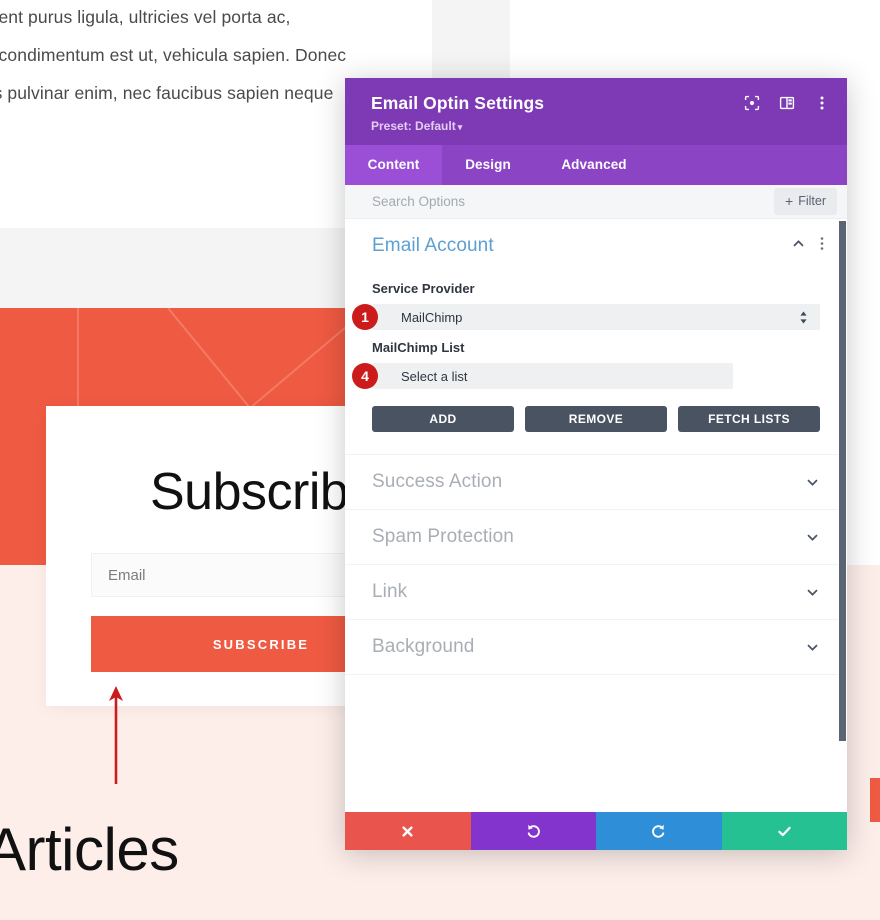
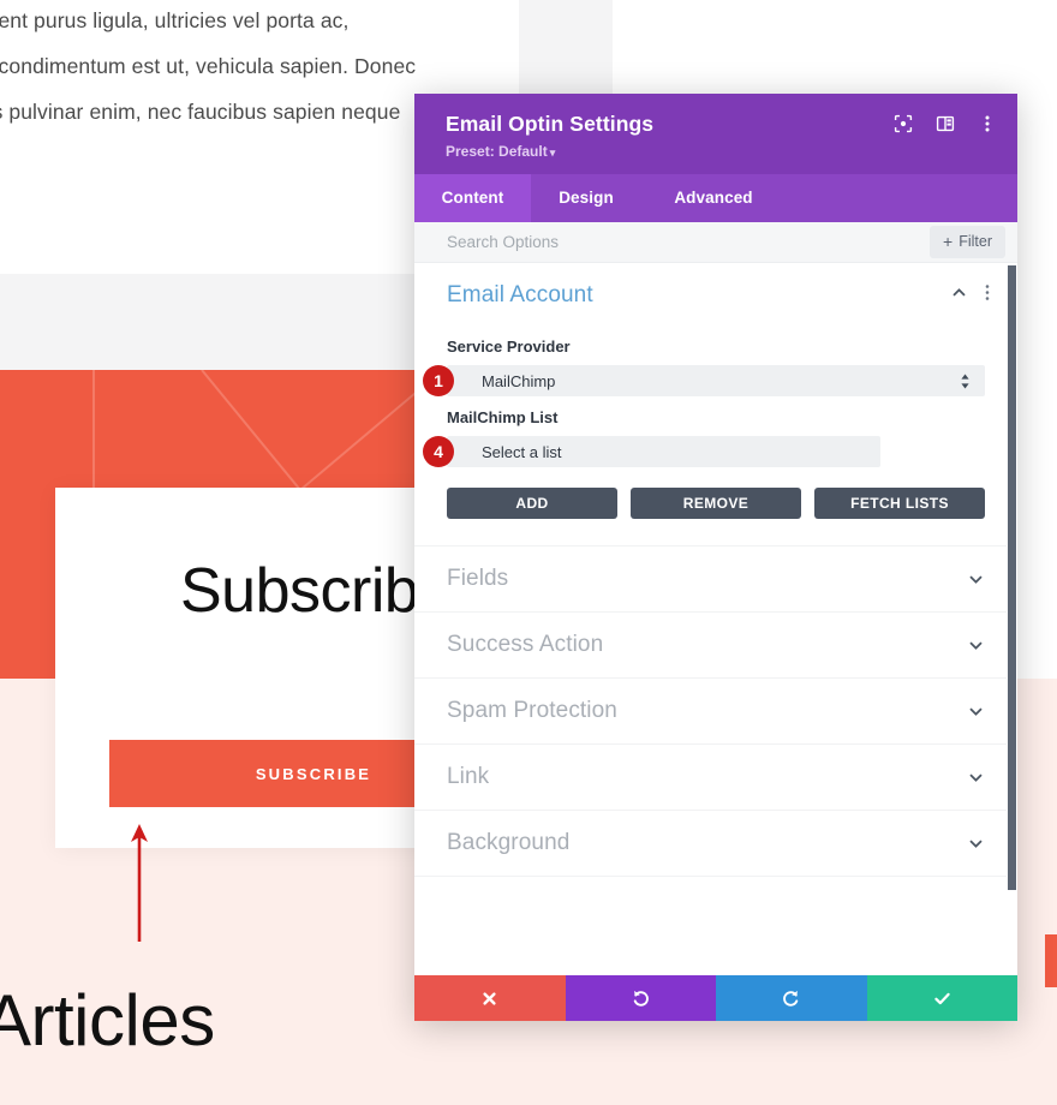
  ent purus ligula, ultricies vel porta ac,
  condimentum est ut, vehicula sapien. Donec
  pulvinar enim, nec faucibus sapien neque
  Subscrib
- Email
  SUBSCRIBE
  Articles
  Email Optin Settings
  Preset: Default ▾
  Content
  Design
  Advanced
  Search Options
  +
  Filter
  Email Account
  Service Provider
  1
  MailChimp
  MailChimp List
  4
  Select a list
  ADD
  REMOVE
  FETCH LISTS
+ Fields
  Success Action
  Spam Protection
  Link
  Background
